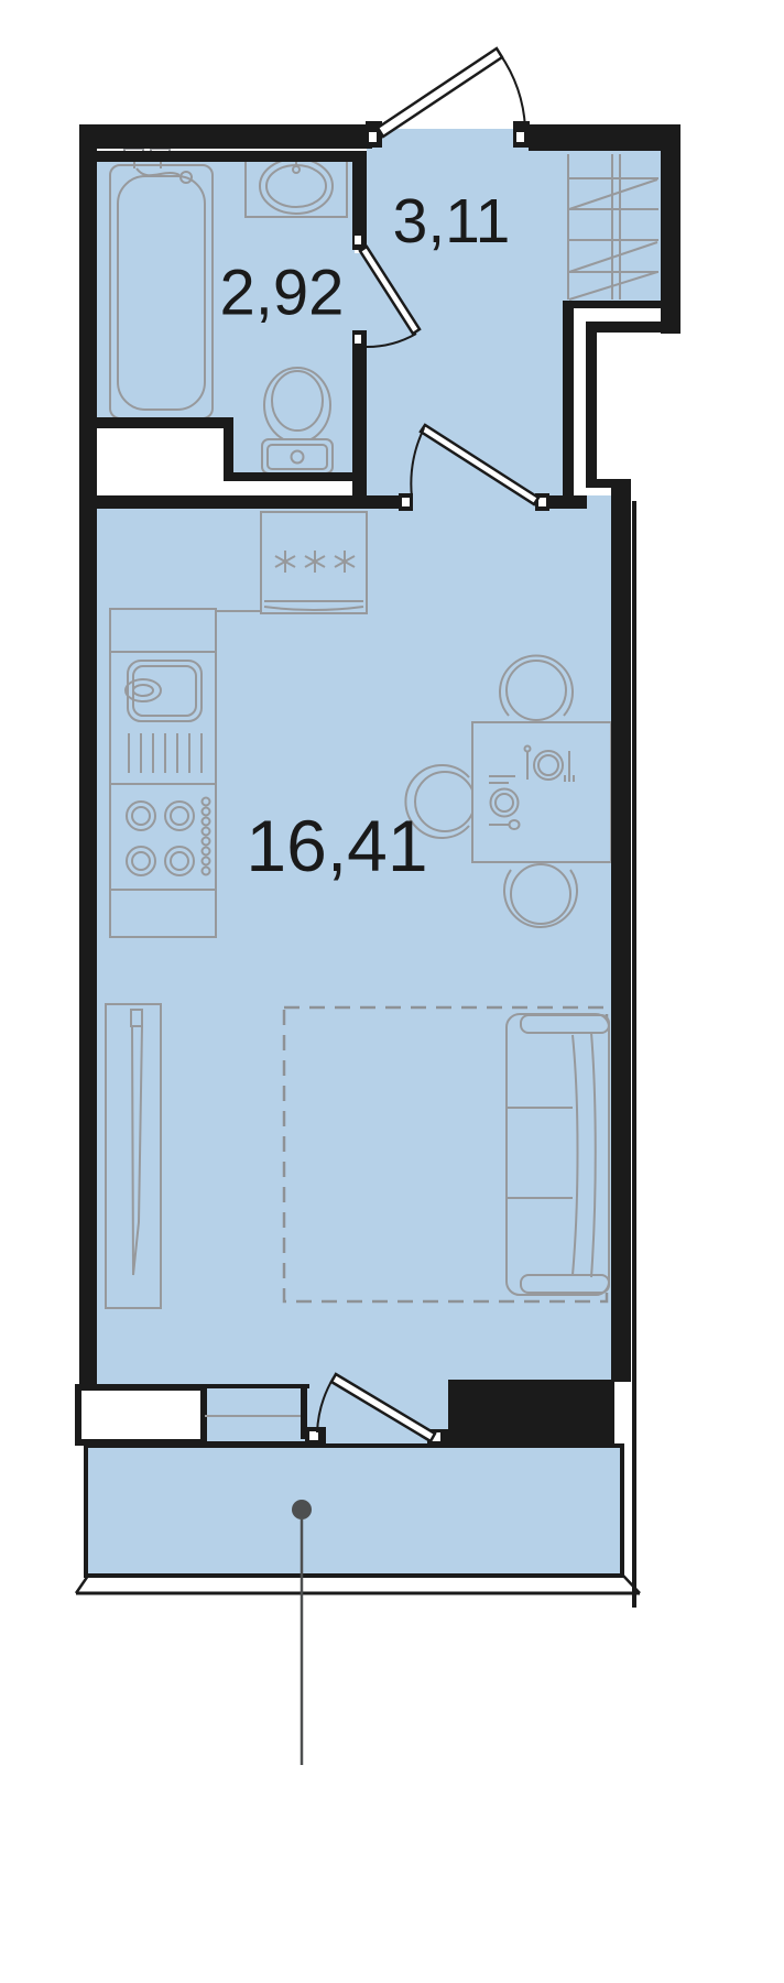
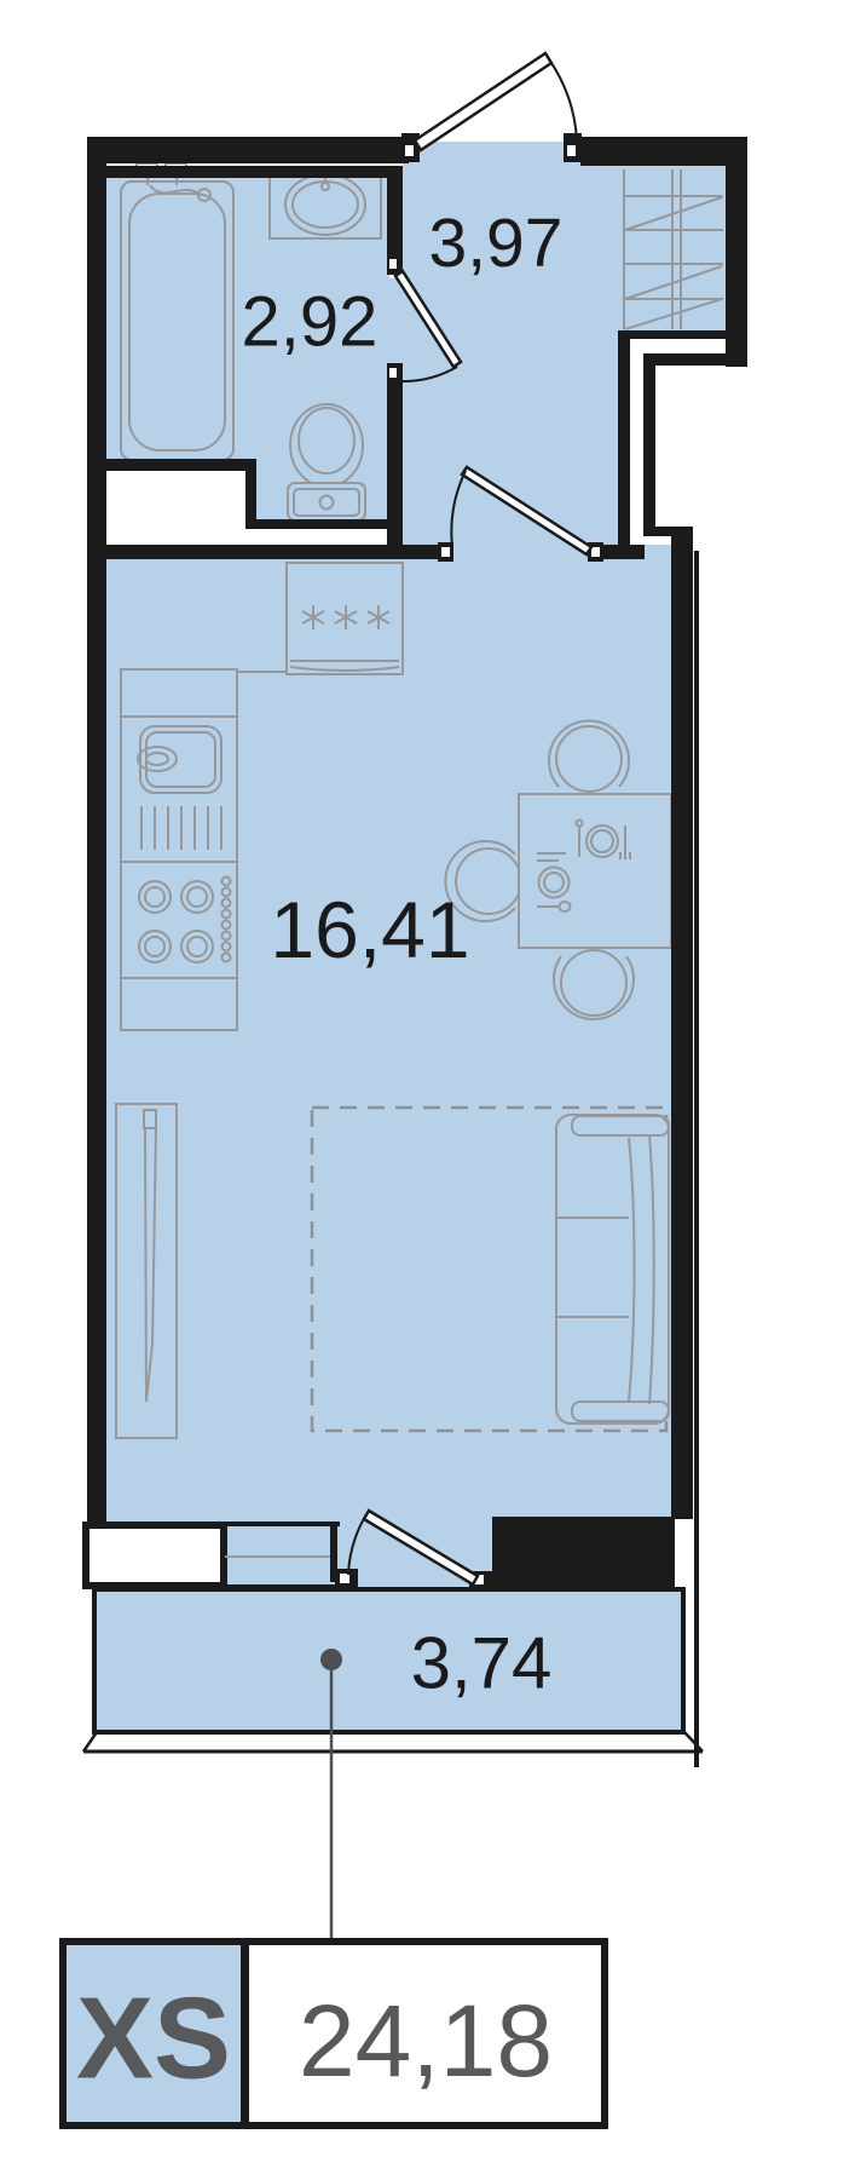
  2,92
- 3,11
+ 3,97
  16,41
+ 3,74
+ XS
+ 24,18
